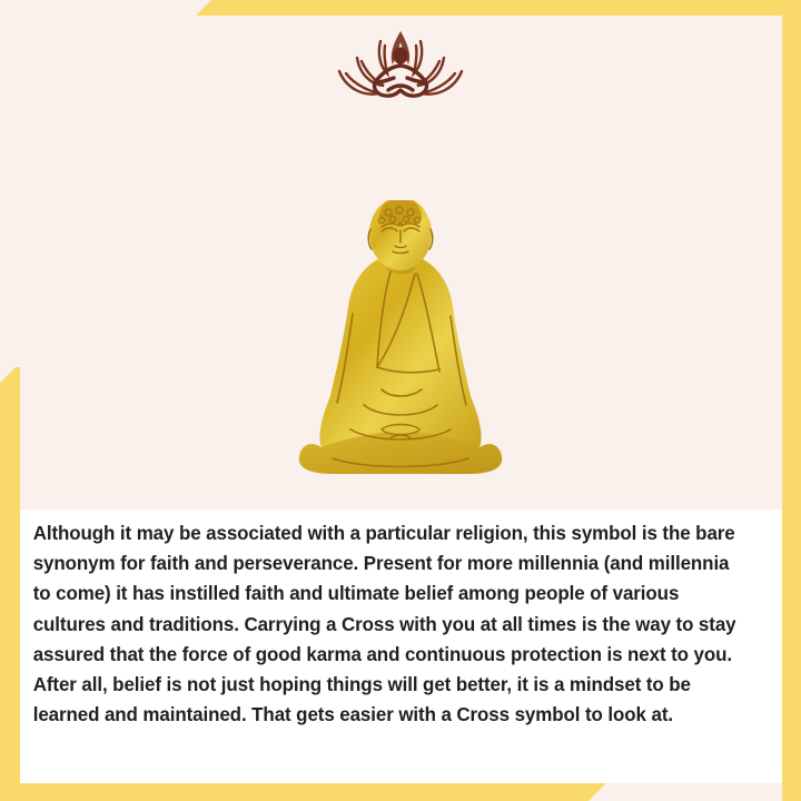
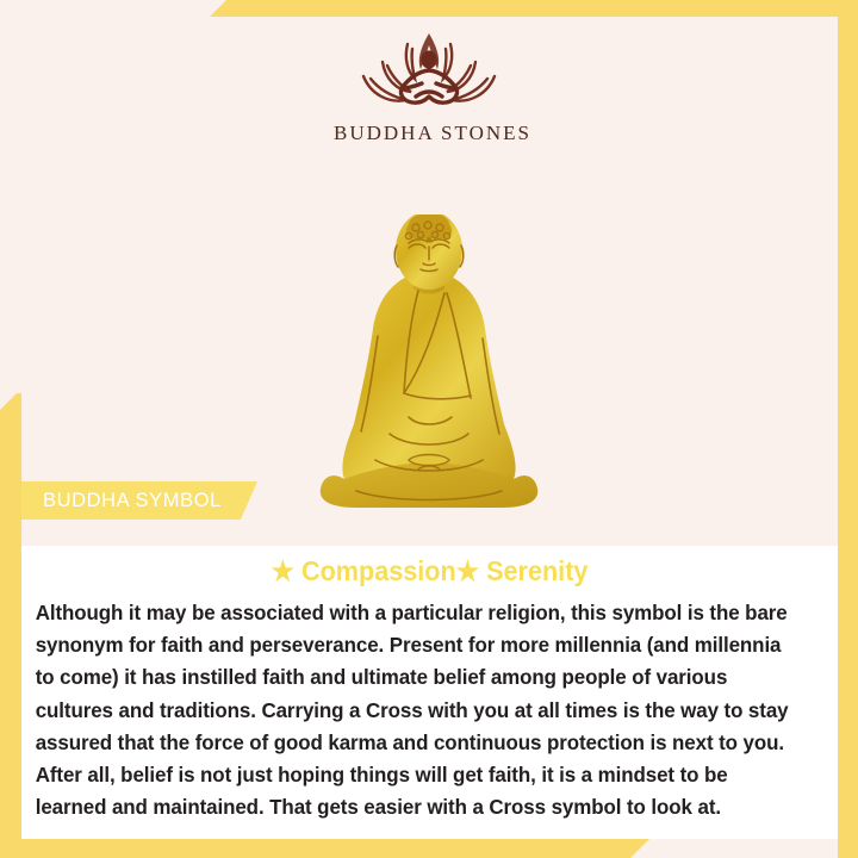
+ BUDDHA STONES
+ BUDDHA SYMBOL
+ ★ Compassion★ Serenity
- Although it may be associated with a particular religion, this symbol is the bare synonym for faith and perseverance. Present for more millennia (and millennia to come) it has instilled faith and ultimate belief among people of various cultures and traditions. Carrying a Cross with you at all times is the way to stay assured that the force of good karma and continuous protection is next to you. After all, belief is not just hoping things will get better, it is a mindset to be learned and maintained. That gets easier with a Cross symbol to look at.
+ Although it may be associated with a particular religion, this symbol is the bare synonym for faith and perseverance. Present for more millennia (and millennia to come) it has instilled faith and ultimate belief among people of various cultures and traditions. Carrying a Cross with you at all times is the way to stay assured that the force of good karma and continuous protection is next to you. After all, belief is not just hoping things will get faith, it is a mindset to be learned and maintained. That gets easier with a Cross symbol to look at.
